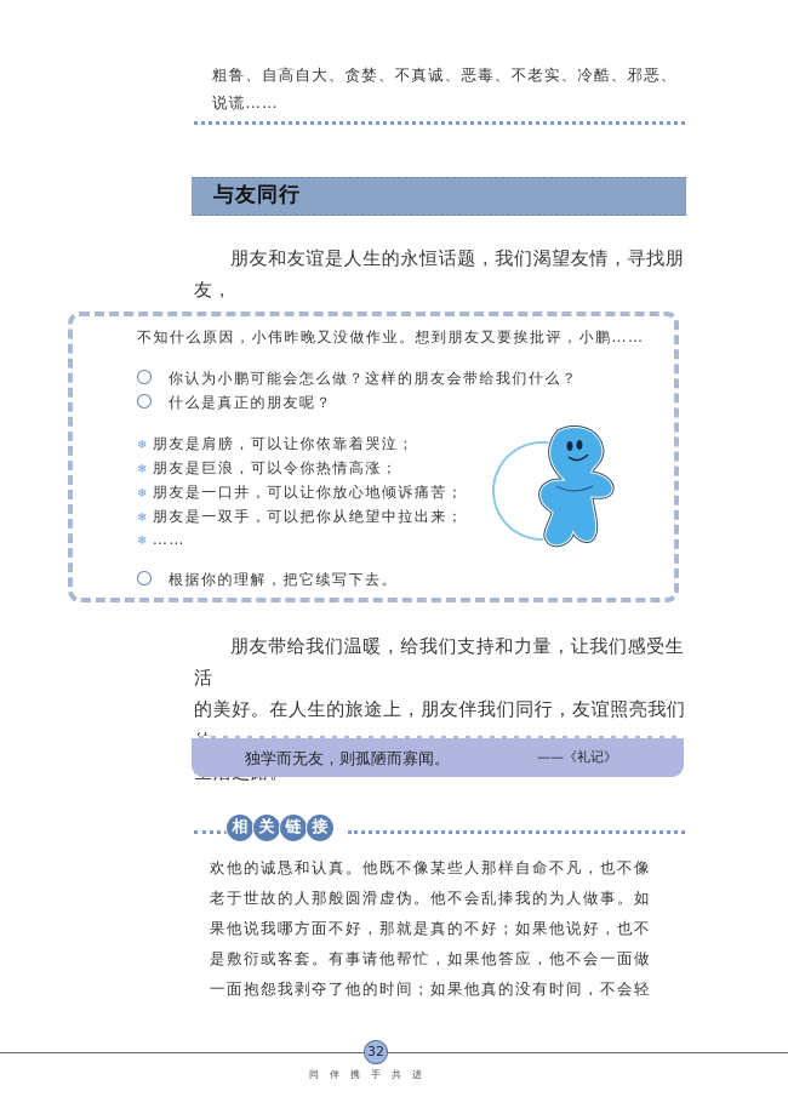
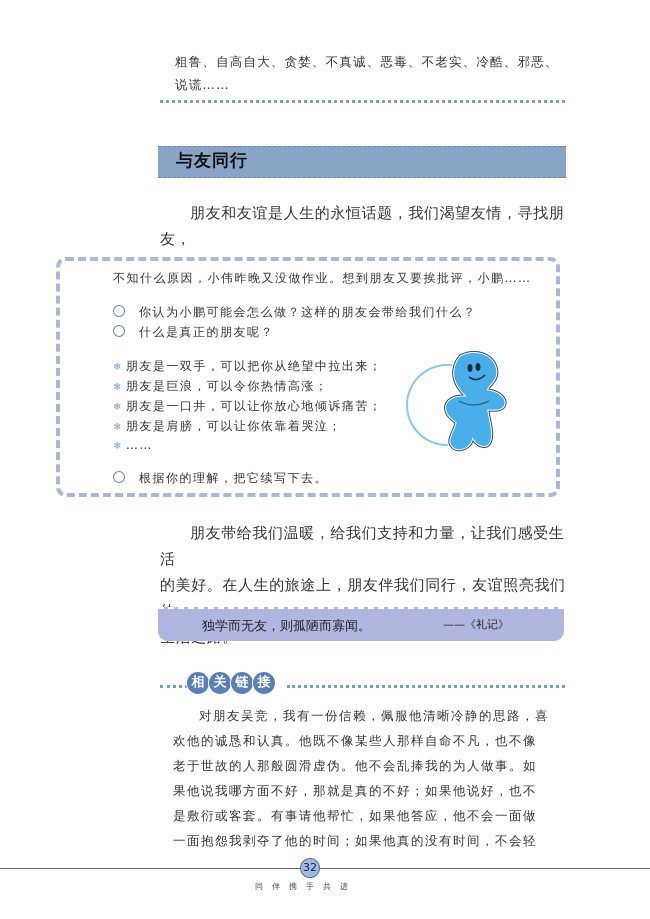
  粗鲁、自高自大、贪婪、不真诚、恶毒、不老实、冷酷、邪恶、
  说谎……
  与友同行
  朋友和友谊是人生的永恒话题，我们渴望友情，寻找朋友，
  不知什么原因，小伟昨晚又没做作业。想到朋友又要挨批评，小鹏……
  你认为小鹏可能会怎么做？这样的朋友会带给我们什么？
  什么是真正的朋友呢？
- ❄ 朋友是肩膀，可以让你依靠着哭泣；
+ ❄ 朋友是一双手，可以把你从绝望中拉出来；
  ❄ 朋友是巨浪，可以令你热情高涨；
  ❄ 朋友是一口井，可以让你放心地倾诉痛苦；
- ❄ 朋友是一双手，可以把你从绝望中拉出来；
+ ❄ 朋友是肩膀，可以让你依靠着哭泣；
  ❄ ……
  根据你的理解，把它续写下去。
  朋友带给我们温暖，给我们支持和力量，让我们感受生活
  的美好。在人生的旅途上，朋友伴我们同行，友谊照亮我们
  独学而无友，则孤陋而寡闻。
  ——《礼记》
  相 关 链 接
+ 对朋友吴竞，我有一份信赖，佩服他清晰冷静的思路，喜
  欢他的诚恳和认真。他既不像某些人那样自命不凡，也不像
  老于世故的人那般圆滑虚伪。他不会乱捧我的为人做事。如
  果他说我哪方面不好，那就是真的不好；如果他说好，也不
  是敷衍或客套。有事请他帮忙，如果他答应，他不会一面做
  一面抱怨我剥夺了他的时间；如果他真的没有时间，不会轻
  32
  同伴携手共进
